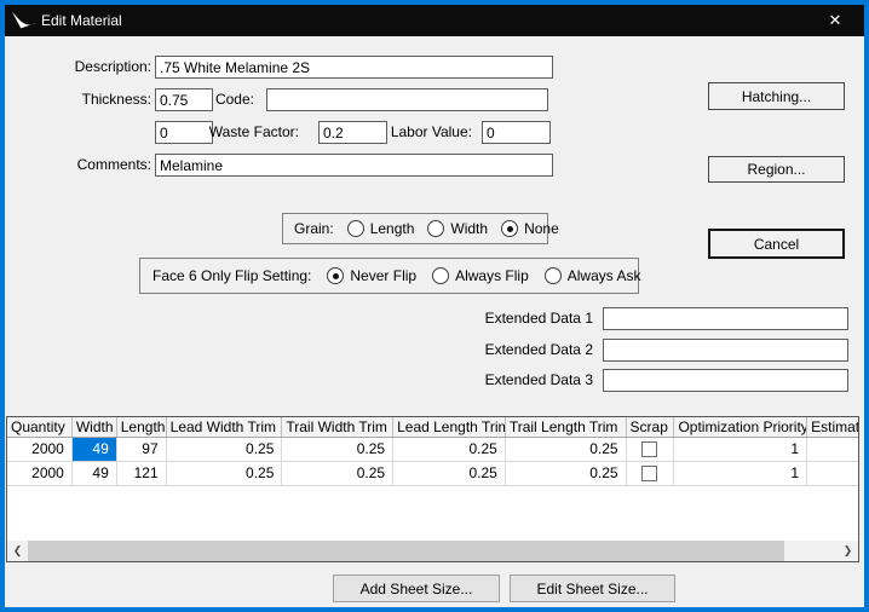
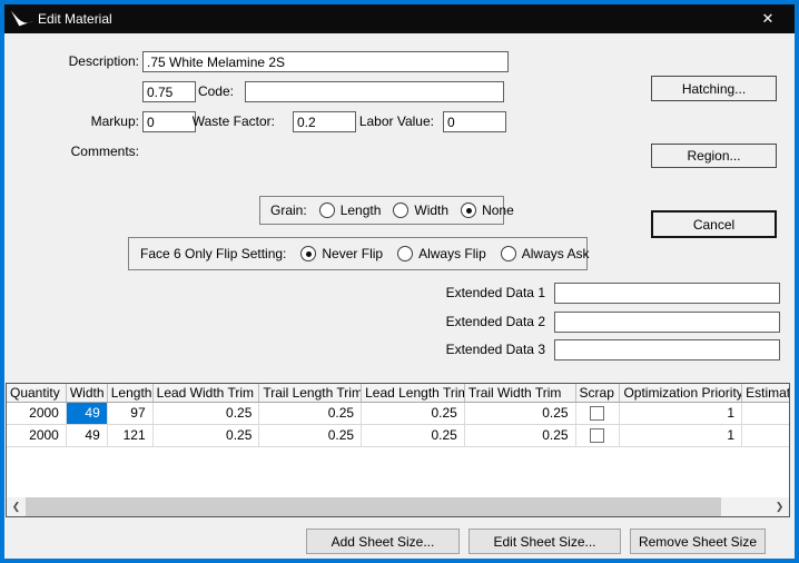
  Edit Material
  ✕
  Description:
  .75 White Melamine 2S
- Thickness:
  0.75
  Code:
+ Markup:
  0
  Waste Factor:
  0.2
  Labor Value:
  0
  Comments:
- Melamine
  Grain:
  Length
  Width
  None
  Face 6 Only Flip Setting:
  Never Flip
  Always Flip
  Always Ask
  Extended Data 1
  Extended Data 2
  Extended Data 3
  Hatching...
  Region...
  Cancel
  Quantity
  Width
  Length
  Lead Width Trim
- Trail Width Trim
+ Trail Length Trim
  Lead Length Trim
- Trail Length Trim
+ Trail Width Trim
  Scrap
  Optimization Priority
  Estimat
  2000
  49
  97
  0.25
  0.25
  0.25
  0.25
  1
  2000
  49
  121
  0.25
  0.25
  0.25
  0.25
  1
  ❮
  ❯
  Add Sheet Size...
  Edit Sheet Size...
+ Remove Sheet Size
